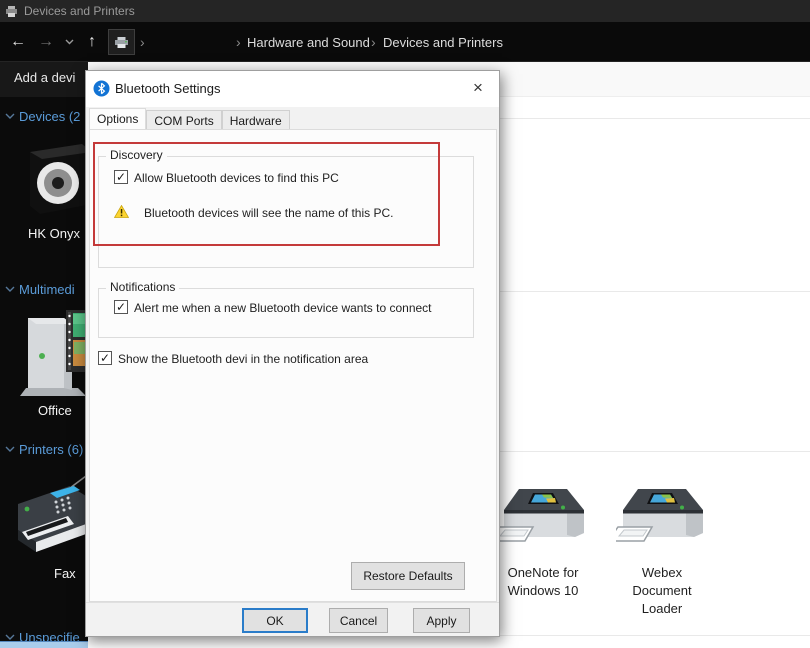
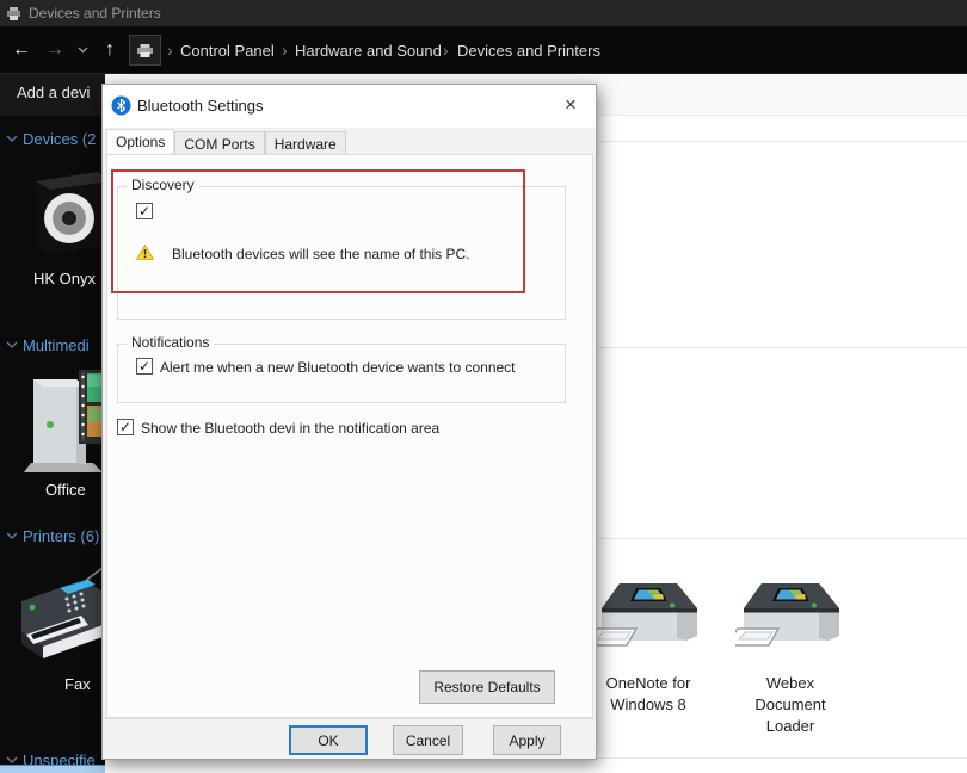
  Devices and Printers
  ←
  →
  ↑
  ›
+ Control Panel
  ›
  Hardware and Sound
  ›
  Devices and Printers
  OneNote for
- Windows 10
+ Windows 8
  Webex
  Document
  Loader
  Add a devi
  Devices (2
  HK Onyx
  Multimedi
  Office
  Printers (6)
  Fax
  Unspecifie
  Bluetooth Settings
  ×
  Options
  COM Ports
  Hardware
  Discovery
  ✓
- Allow Bluetooth devices to find this PC
  Bluetooth devices will see the name of this PC.
  Notifications
  ✓
  Alert me when a new Bluetooth device wants to connect
  ✓
  Show the Bluetooth devi in the notification area
  Restore Defaults
  OK
  Cancel
  Apply
